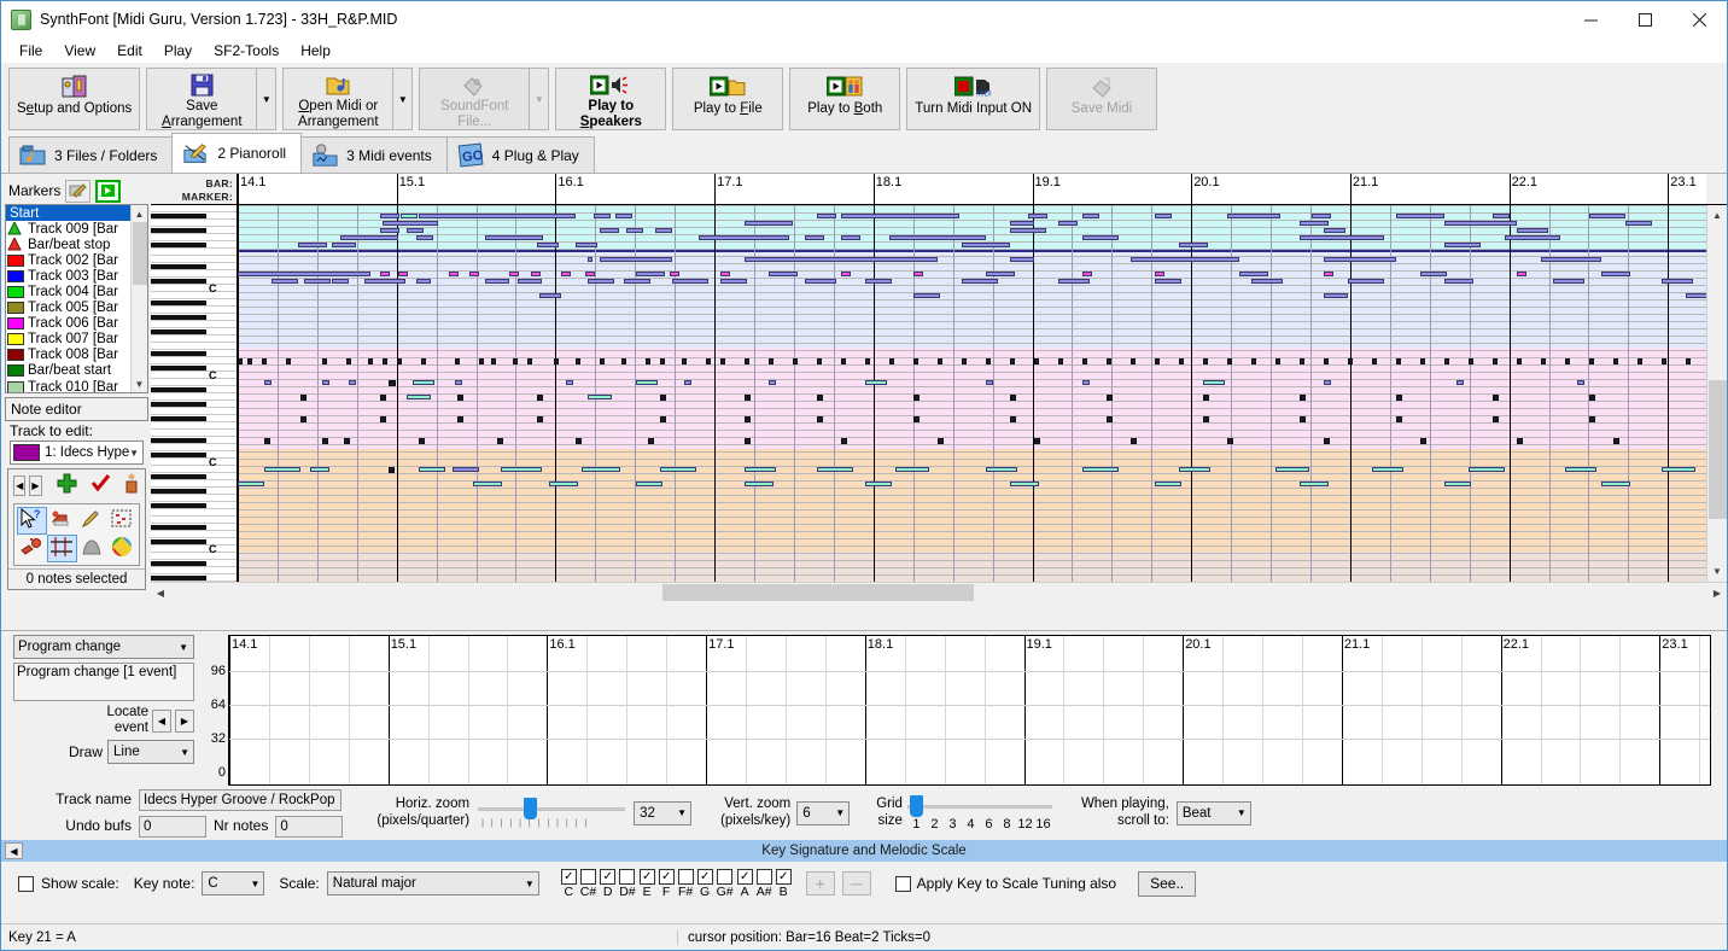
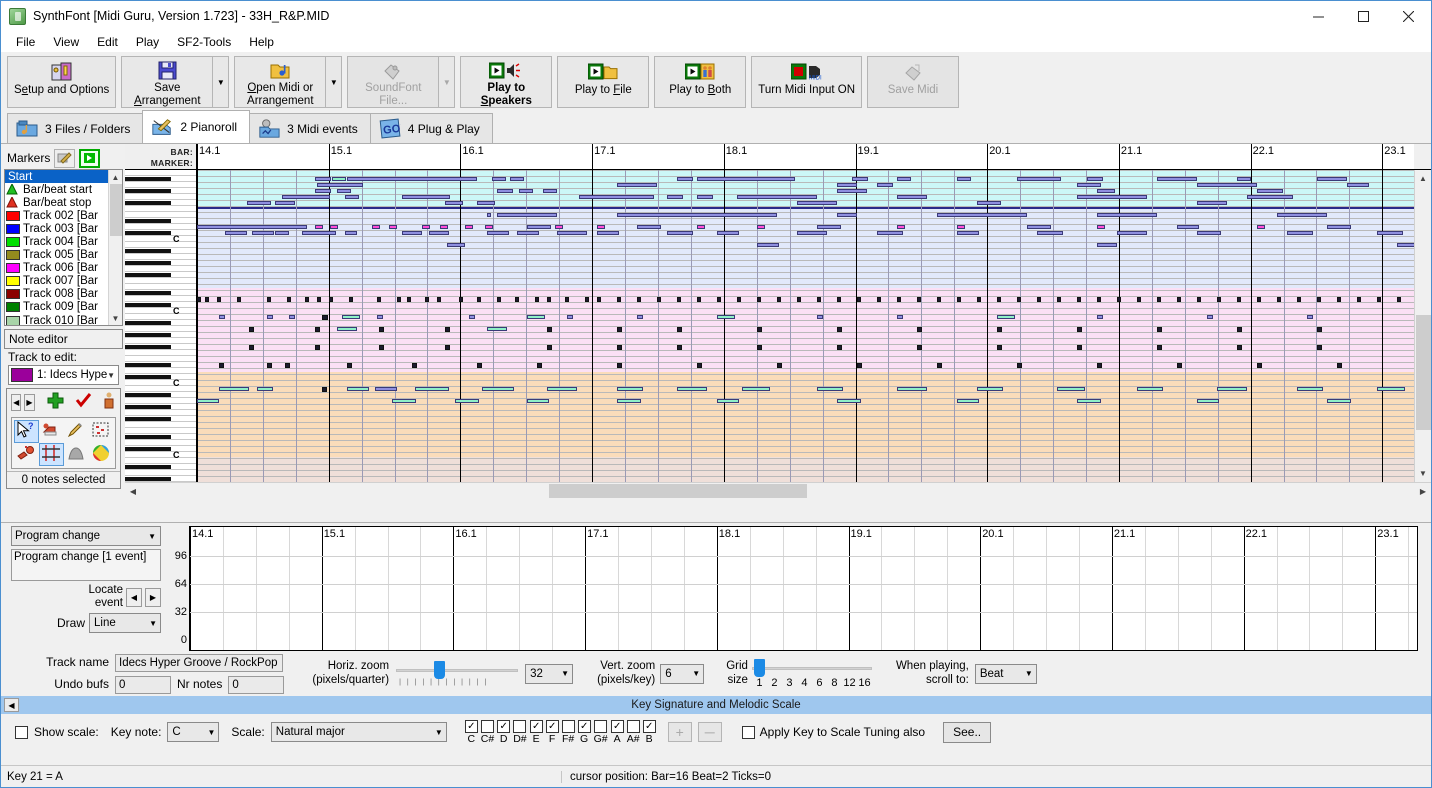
  SynthFont [Midi Guru, Version 1.723] - 33H_R&P.MID
  File
  View
  Edit
  Play
  SF2-Tools
  Help
  Setup and Options
  Save
  Arrangement
  ▼
  Open Midi or
  Arrangement
  ▼
  SoundFont
  File...
  ▼
  Play to
  Speakers
  Play to File
  Play to Both
  Turn Midi Input ON
  Save Midi
  3 Files / Folders
  2 Pianoroll
  3 Midi events
  4 Plug & Play
  Markers
  Start
- Track 009 [Bar
+ Bar/beat start
  Bar/beat stop
  Track 002 [Bar
  Track 003 [Bar
  Track 004 [Bar
  Track 005 [Bar
  Track 006 [Bar
  Track 007 [Bar
  Track 008 [Bar
- Bar/beat start
+ Track 009 [Bar
  Track 010 [Bar
  ▲
  ▼
  Note editor
  Track to edit:
  1: Idecs Hype
  ▼
  ◀
  ▶
  ?
  0 notes selected
  BAR:
  MARKER:
  14.1
  15.1
  16.1
  17.1
  18.1
  19.1
  20.1
  21.1
  22.1
  23.1
  C
  C
  C
  C
  ▲
  ▼
  ◀
  ▶
  Program change
  ▼
  Program change [1 event]
  Locate
  event
  ◀
  ▶
  Draw
  Line
  ▼
  96
  64
  32
  0
  14.1
  15.1
  16.1
  17.1
  18.1
  19.1
  20.1
  21.1
  22.1
  23.1
  Track name
  Idecs Hyper Groove / RockPop
  Undo bufs
  0
  Nr notes
  0
  Horiz. zoom
  (pixels/quarter)
  32
  ▼
  Vert. zoom
  (pixels/key)
  6
  ▼
  Grid
  size
  1
  2
  3
  4
  6
  8
  12
  16
  When playing,
  scroll to:
  Beat
  ▼
  ◀
  Key Signature and Melodic Scale
  Show scale:
  Key note:
  C
  ▼
  Scale:
  Natural major
  ▼
  ✓
  C
  C#
  ✓
  D
  D#
  ✓
  E
  ✓
  F
  F#
  ✓
  G
  G#
  ✓
  A
  A#
  ✓
  B
  +
  ─
  Apply Key to Scale Tuning also
  See..
  Key 21 = A
  cursor position: Bar=16 Beat=2 Ticks=0
